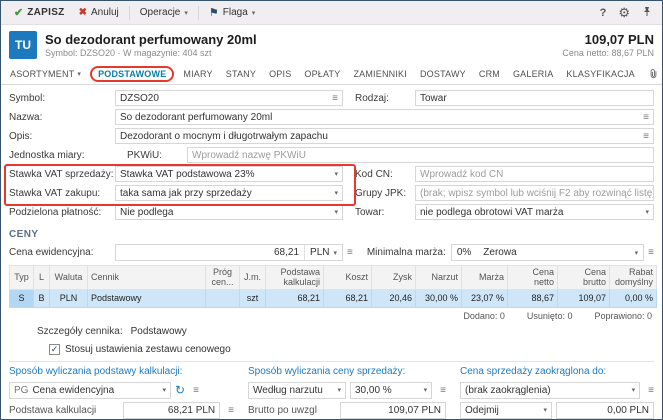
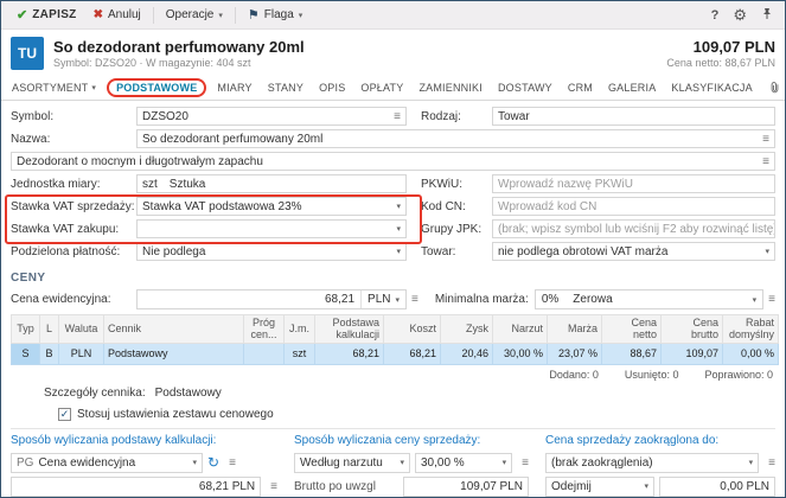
  ✔
  ZAPISZ
  ✖
  Anuluj
  Operacje
  ⚑
  Flaga
  ?
  ⚙
  TU
  So dezodorant perfumowany 20ml
  Symbol: DZSO20 · W magazynie: 404 szt
  109,07 PLN
  Cena netto: 88,67 PLN
  ASORTYMENT
  PODSTAWOWE
  MIARY
  STANY
  OPIS
  OPŁATY
  ZAMIENNIKI
  DOSTAWY
  CRM
  GALERIA
  KLASYFIKACJA
  Symbol:
  DZSO20
  ≡
  Rodzaj:
  Towar
  Nazwa:
  So dezodorant perfumowany 20ml
  ≡
- Opis:
  Dezodorant o mocnym i długotrwałym zapachu
  ≡
  Jednostka miary:
+ szt
+ Sztuka
  PKWiU:
  Wprowadź nazwę PKWiU
  Stawka VAT sprzedaży:
  Stawka VAT podstawowa 23%
  Kod CN:
  Wprowadź kod CN
  Stawka VAT zakupu:
- taka sama jak przy sprzedaży
  Grupy JPK:
  (brak; wpisz symbol lub wciśnij F2 aby rozwinąć listę
  Podzielona płatność:
  Nie podlega
  Towar:
  nie podlega obrotowi VAT marża
  CENY
  Cena ewidencyjna:
  68,21
  PLN
  ≡
  Minimalna marża:
  0%
  Zerowa
  ≡
  Typ	L	Waluta	Cennik	Próg cen...	J.m.	Podstawa kalkulacji	Koszt	Zysk	Narzut	Marża	Cena netto	Cena brutto	Rabat domyślny
  S	B	PLN	Podstawowy		szt	68,21	68,21	20,46	30,00 %	23,07 %	88,67	109,07	0,00 %
  Dodano: 0
  Usunięto: 0
  Poprawiono: 0
  Szczegóły cennika:
  Podstawowy
  ✓
  Stosuj ustawienia zestawu cenowego
  Sposób wyliczania podstawy kalkulacji:
  PG
  Cena ewidencyjna
  ↻
  ≡
- Podstawa kalkulacji
  68,21 PLN
  ≡
  Sposób wyliczania ceny sprzedaży:
  Według narzutu
  30,00 %
  ≡
  Brutto po uwzgl
  109,07 PLN
  Cena sprzedaży zaokrąglona do:
  (brak zaokrąglenia)
  ≡
  Odejmij
  0,00 PLN
